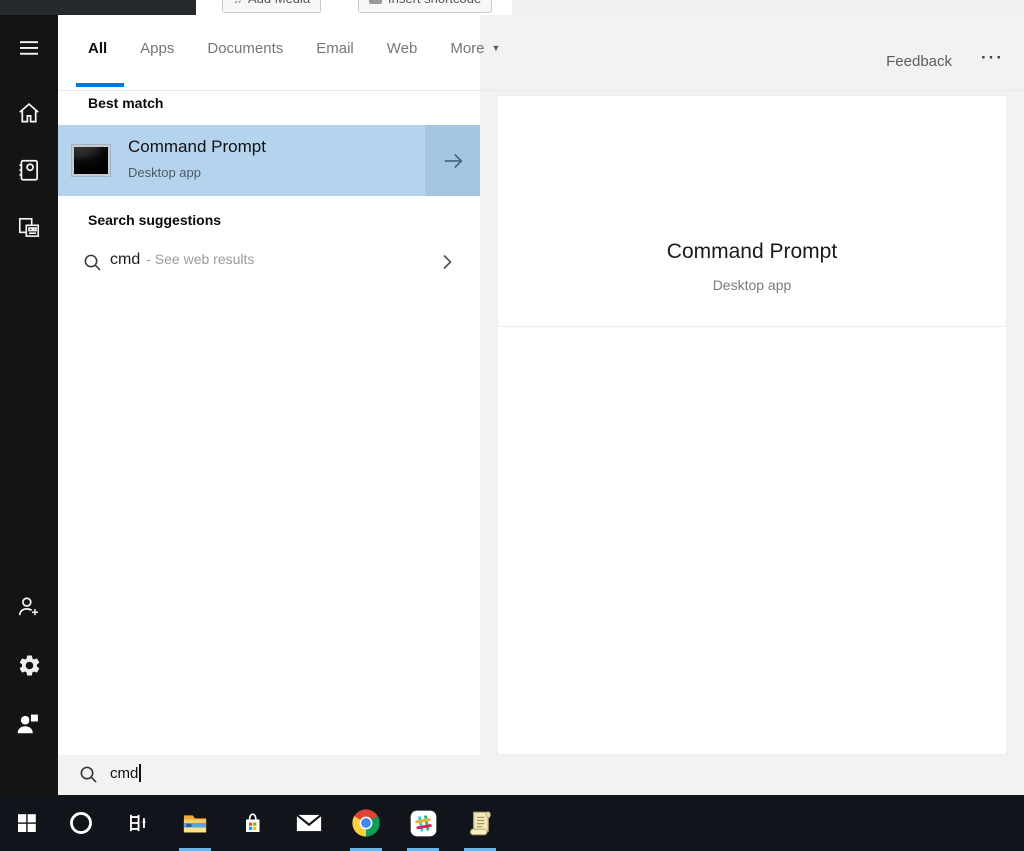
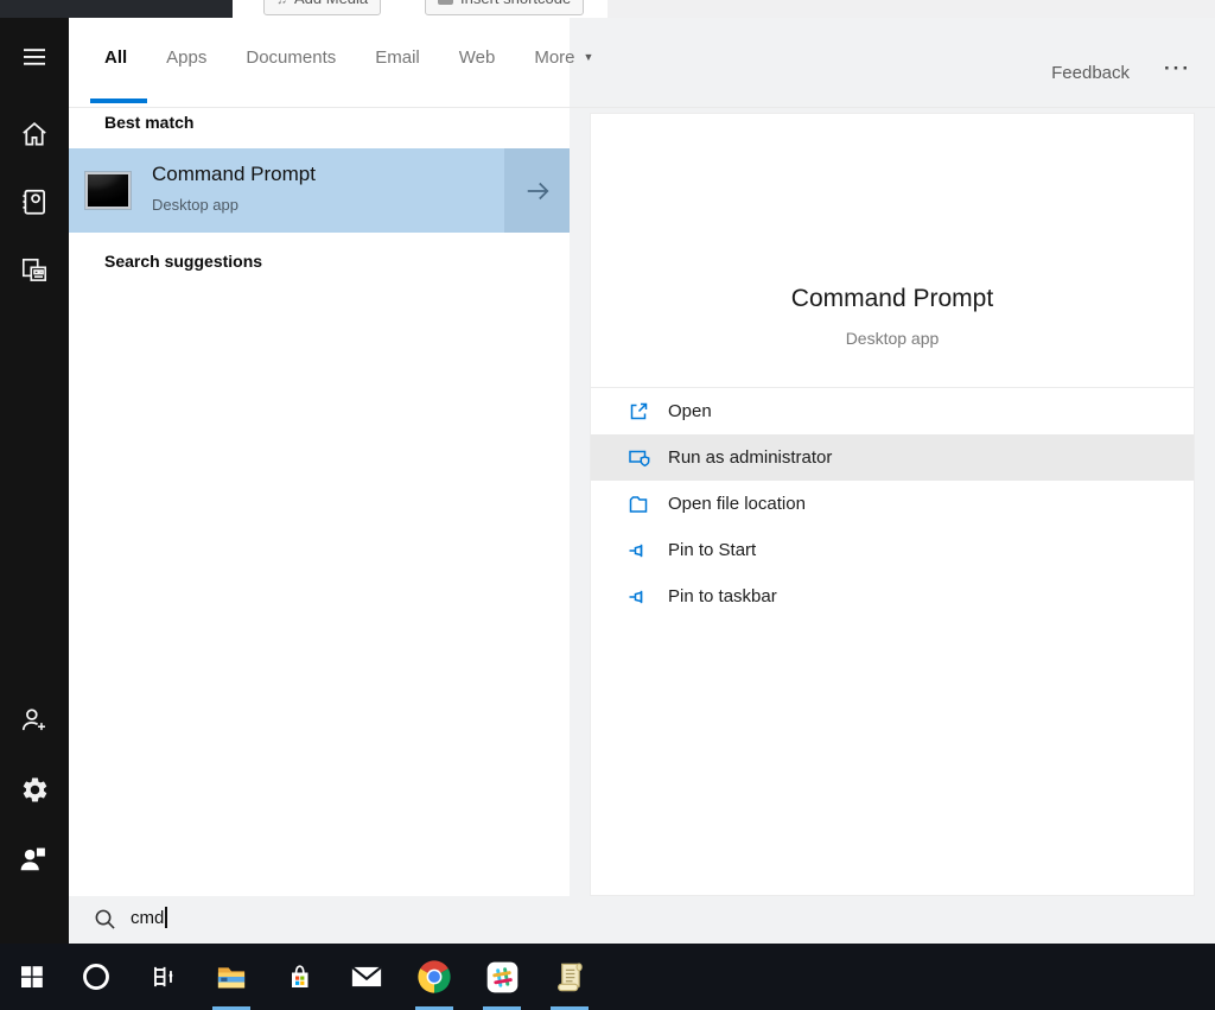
  All
  Apps
  Documents
  Email
  Web
  More
  ▼
  Feedback
  ···
  Best match
  Command Prompt
  Desktop app
  Search suggestions
- cmd - See web results
  Command Prompt
  Desktop app
+ Open
+ Run as administrator
+ Open file location
+ Pin to Start
+ Pin to taskbar
  cmd
